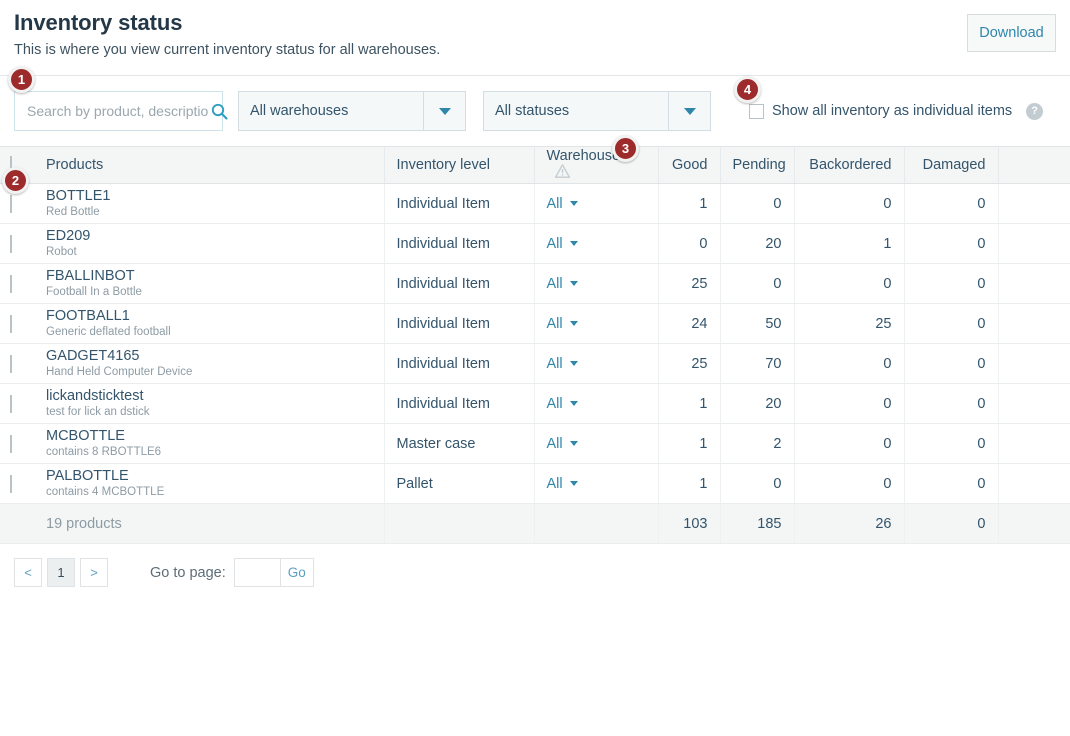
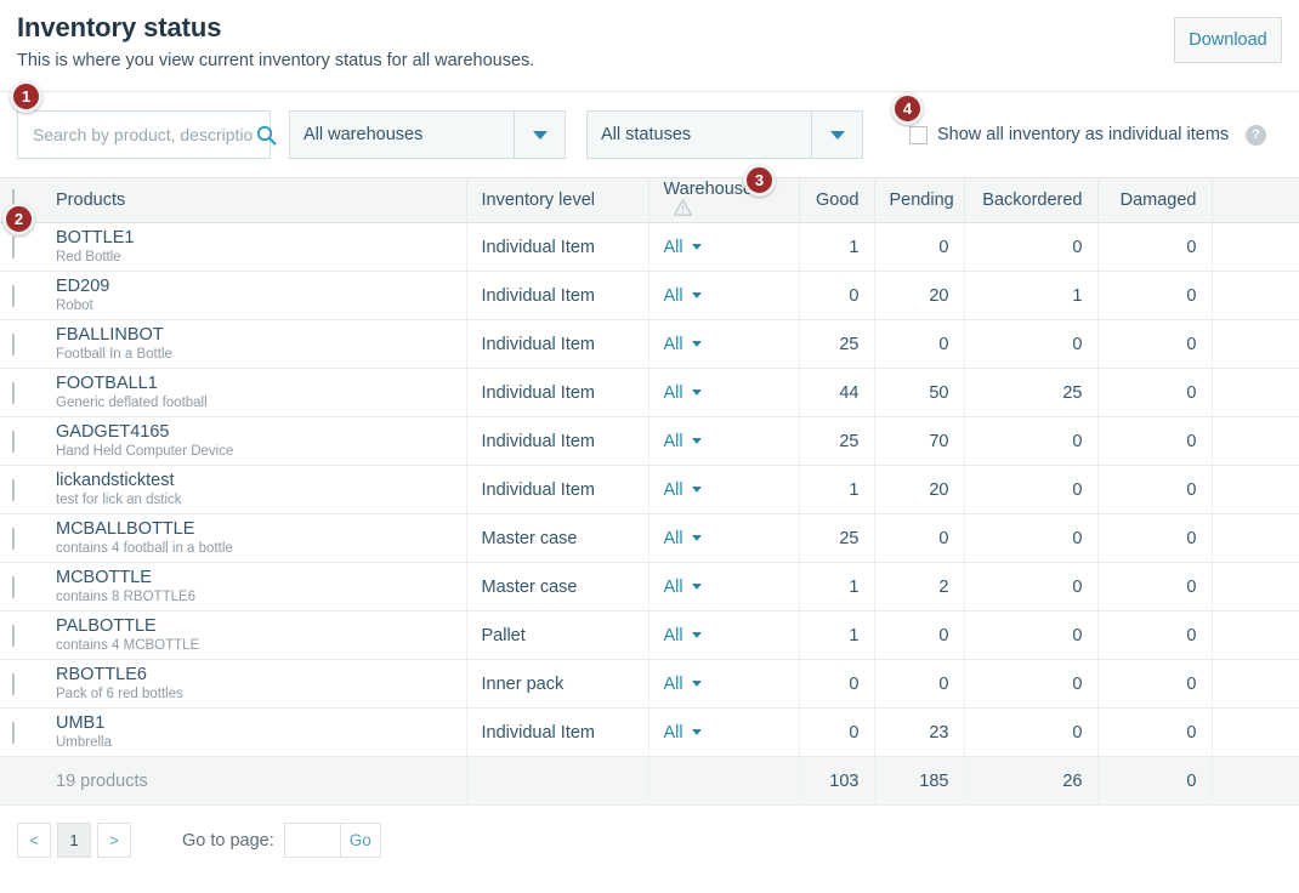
  Inventory status
  This is where you view current inventory status for all warehouses.
  Download
  Search by product, descriptio
  All warehouses
  All statuses
  Show all inventory as individual items
  ?
  	Products	Inventory level	Warehous	Good	Pending	Backordered	Damaged
  	BOTTLE1Red Bottle	Individual Item	All	1	0	0	0
  	ED209Robot	Individual Item	All	0	20	1	0
  	FBALLINBOTFootball In a Bottle	Individual Item	All	25	0	0	0
- 	FOOTBALL1Generic deflated football	Individual Item	All	24	50	25	0
+ 	FOOTBALL1Generic deflated football	Individual Item	All	44	50	25	0
  	GADGET4165Hand Held Computer Device	Individual Item	All	25	70	0	0
  	lickandsticktesttest for lick an dstick	Individual Item	All	1	20	0	0
+ 	MCBALLBOTTLEcontains 4 football in a bottle	Master case	All	25	0	0	0
  	MCBOTTLEcontains 8 RBOTTLE6	Master case	All	1	2	0	0
  	PALBOTTLEcontains 4 MCBOTTLE	Pallet	All	1	0	0	0
+ 	RBOTTLE6Pack of 6 red bottles	Inner pack	All	0	0	0	0
+ 	UMB1Umbrella	Individual Item	All	0	23	0	0
  	19 products			103	185	26	0
  <
  1
  >
  Go to page:
  Go
  1
  2
  3
  4
